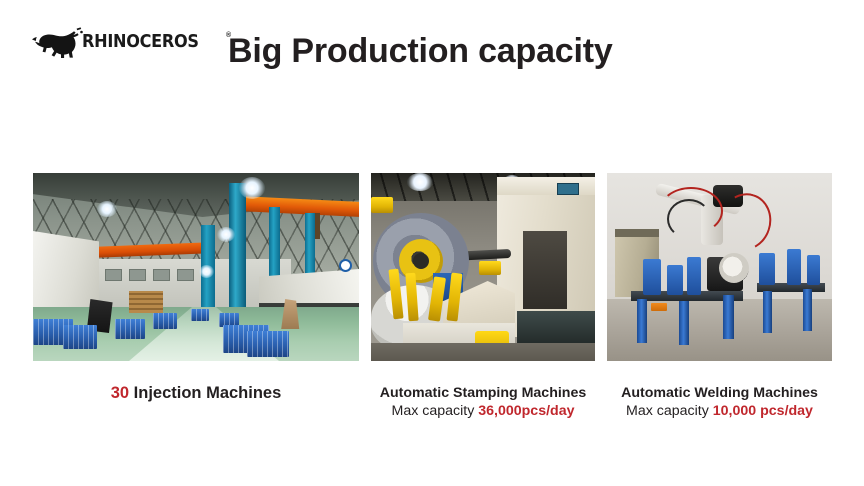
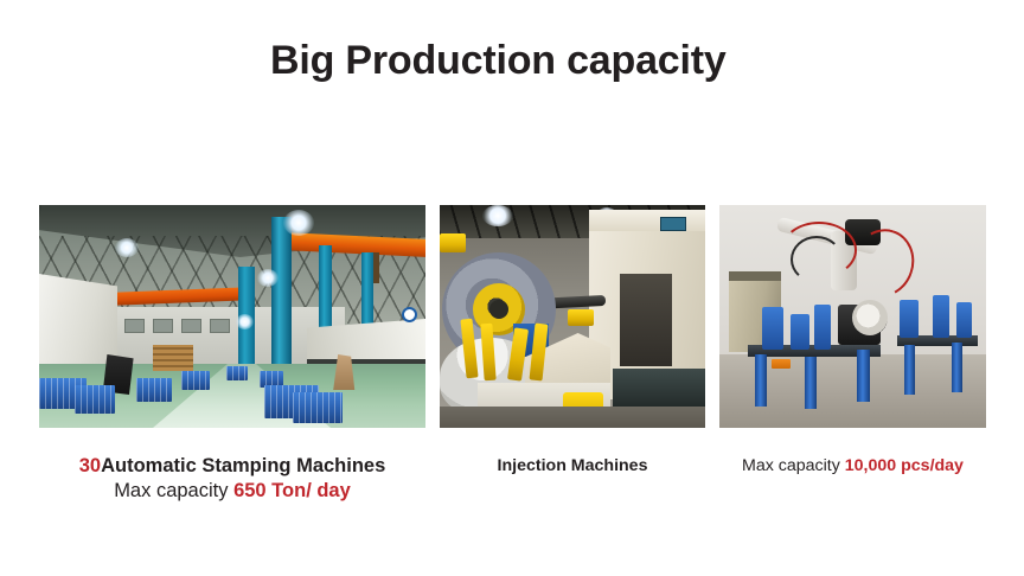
- RHINOCEROS
  Big Production capacity
- 30 Injection Machines
+ 30Automatic Stamping Machines
+ Max capacity 650 Ton/ day
- Automatic Stamping Machines
+ Injection Machines
- Max capacity 36,000pcs/day
- Automatic Welding Machines
  Max capacity 10,000 pcs/day
